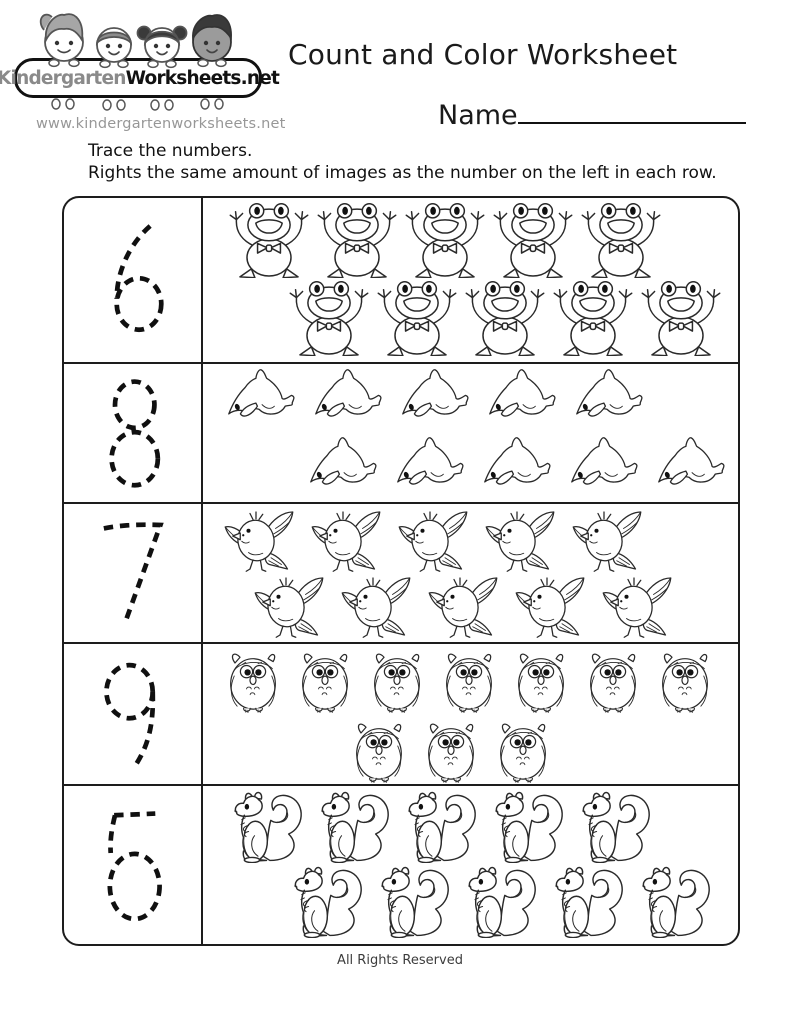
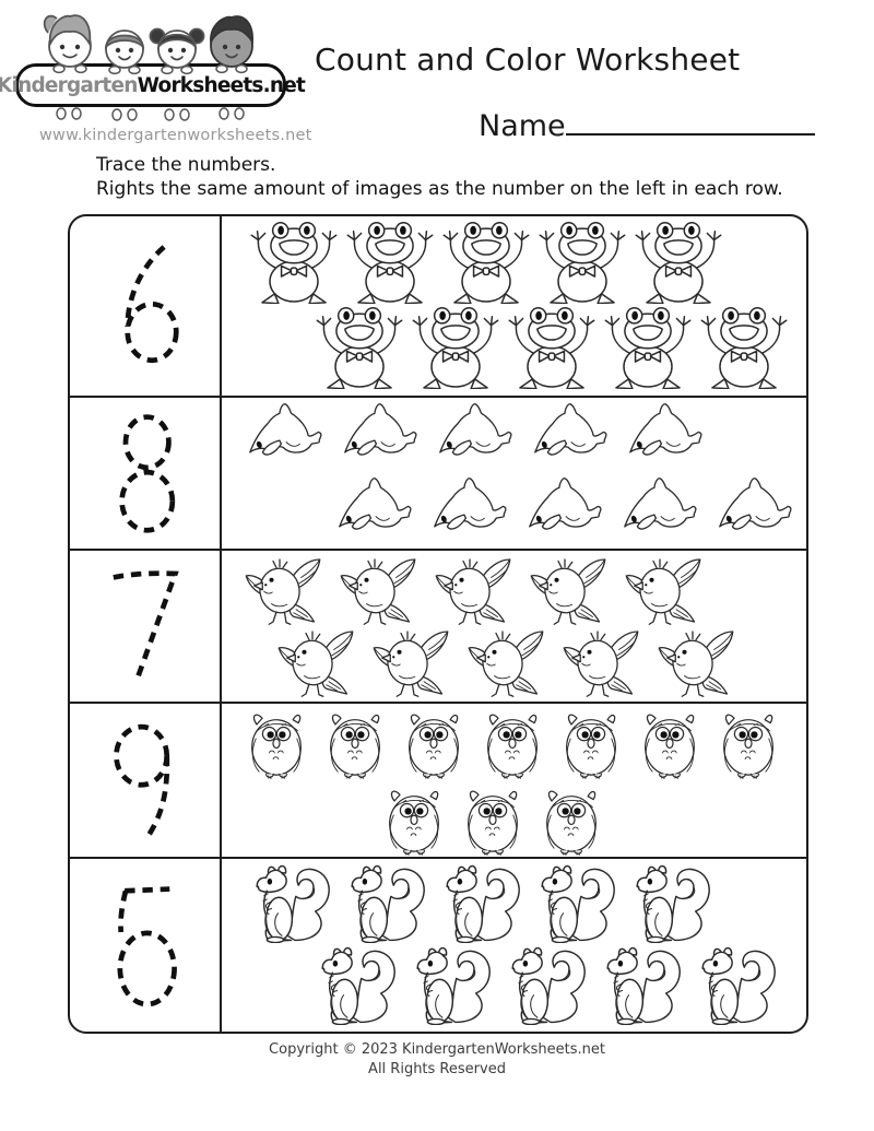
  Kindergarten
  Worksheets.net
  www.kindergartenworksheets.net
  Count and Color Worksheet
  Name
  Trace the numbers.
  Rights the same amount of images as the number on the left in each row.
+ Copyright © 2023 KindergartenWorksheets.net
  All Rights Reserved
